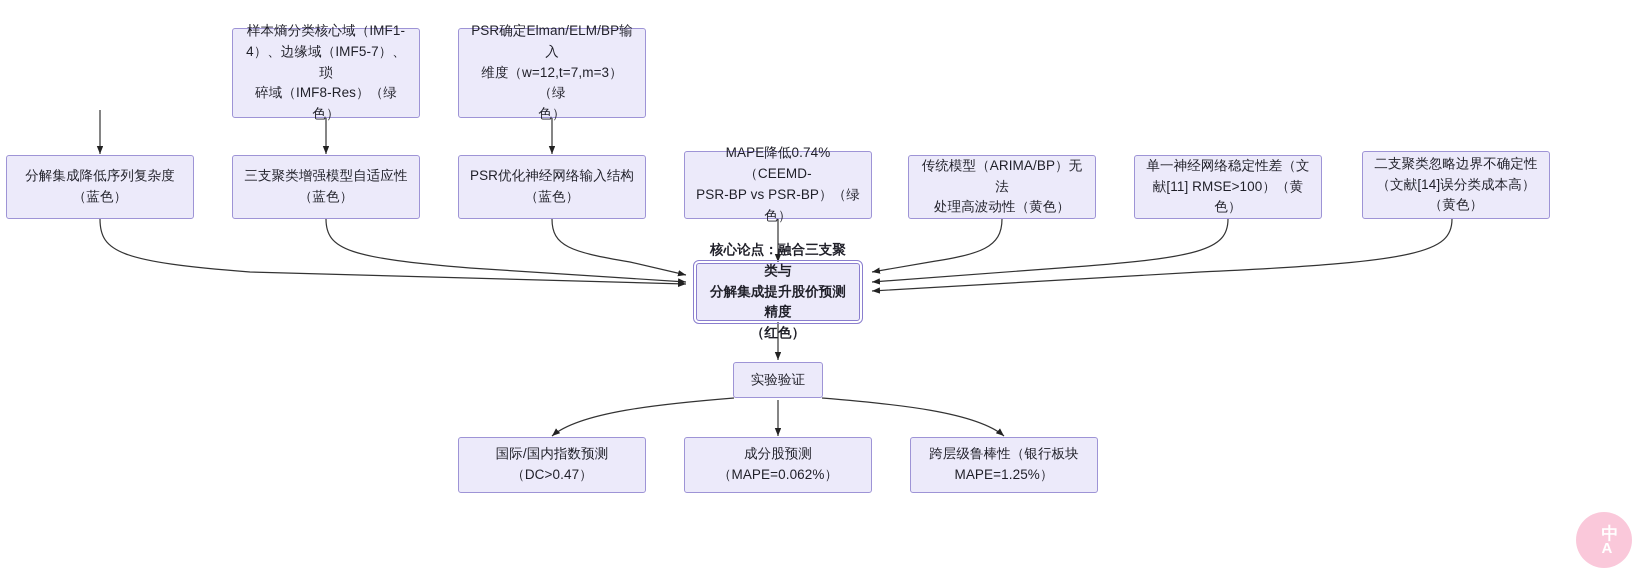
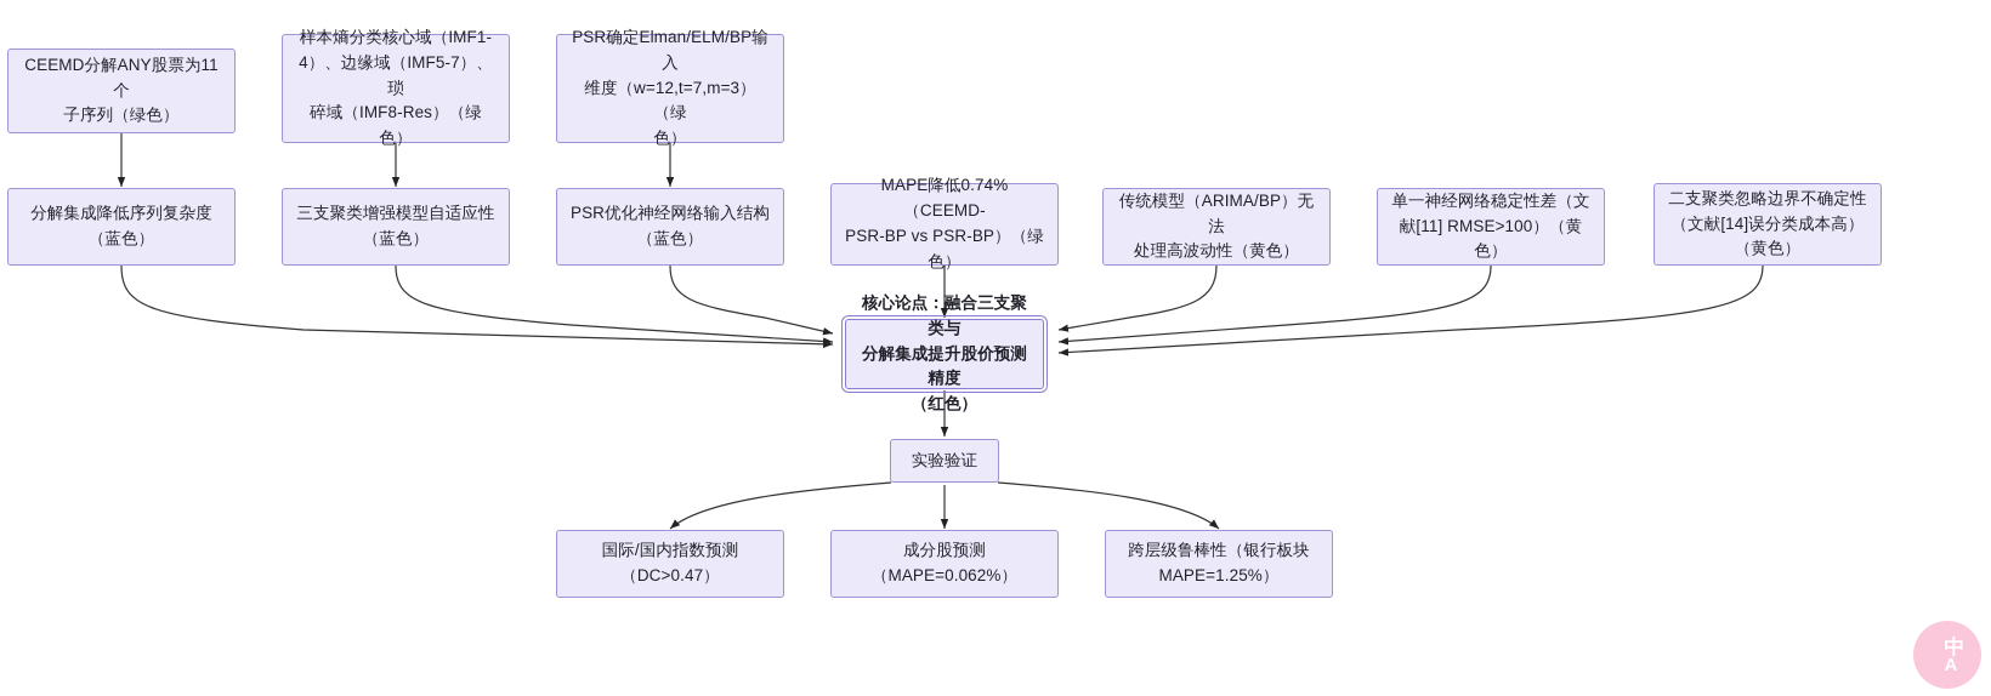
+ CEEMD分解ANY股票为11个
+ 子序列（绿色）
  样本熵分类核心域（IMF1-
  4）、边缘域（IMF5-7）、琐
  碎域（IMF8-Res）（绿色）
  PSR确定Elman/ELM/BP输入
  维度（w=12,t=7,m=3）（绿
  色）
  分解集成降低序列复杂度
  （蓝色）
  三支聚类增强模型自适应性
  （蓝色）
  PSR优化神经网络输入结构
  （蓝色）
  MAPE降低0.74%（CEEMD-
  PSR-BP vs PSR-BP）（绿
  色）
  传统模型（ARIMA/BP）无法
  处理高波动性（黄色）
  单一神经网络稳定性差（文
  献[11] RMSE>100）（黄色）
  二支聚类忽略边界不确定性
  （文献[14]误分类成本高）
  （黄色）
  核心论点：融合三支聚类与
  分解集成提升股价预测精度
  （红色）
  实验验证
  国际/国内指数预测
  （DC>0.47）
  成分股预测
  （MAPE=0.062%）
  跨层级鲁棒性（银行板块
  MAPE=1.25%）
  中
  A
